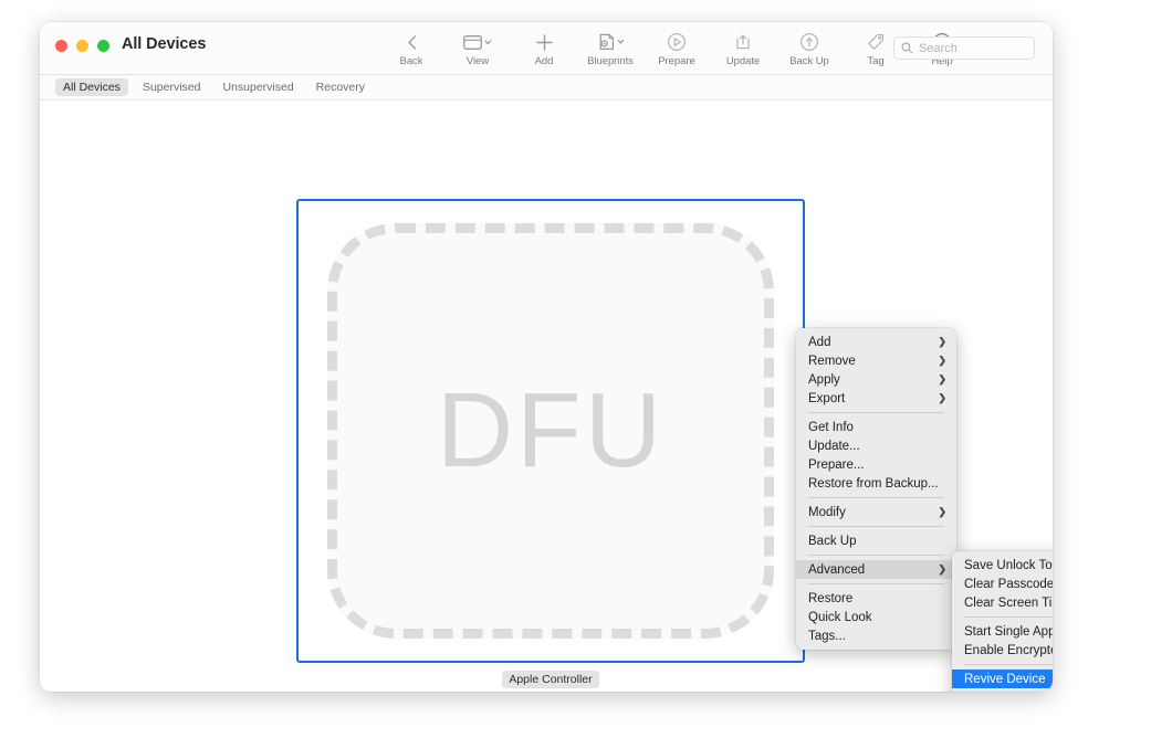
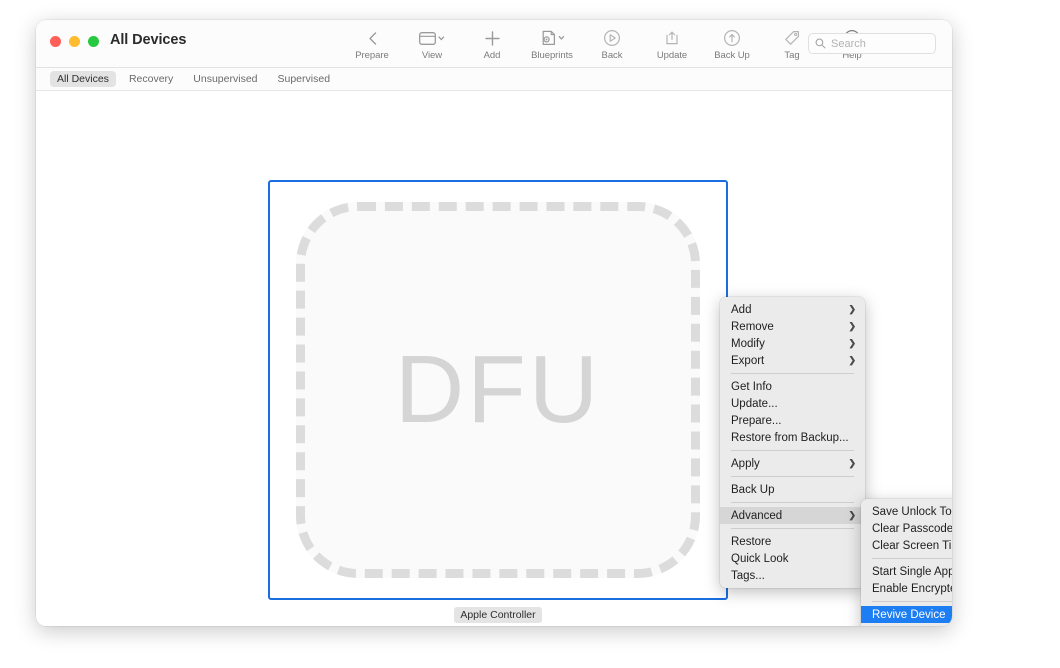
  All Devices
- Back
+ Prepare
  View
  Add
  Blueprints
- Prepare
+ Back
  Update
  Back Up
  Tag
  Help
  Search
  All Devices
- Supervised
+ Recovery
  Unsupervised
- Recovery
+ Supervised
  DFU
  Apple Controller
  Add
  ❯
  Remove
  ❯
- Apply
+ Modify
  ❯
  Export
  ❯
  Get Info
  Update...
  Prepare...
  Restore from Backup...
- Modify
+ Apply
  ❯
  Back Up
  Advanced
  ❯
  Restore
  Quick Look
  Tags...
  Save Unlock To
  Clear Passcode
  Revive Device
